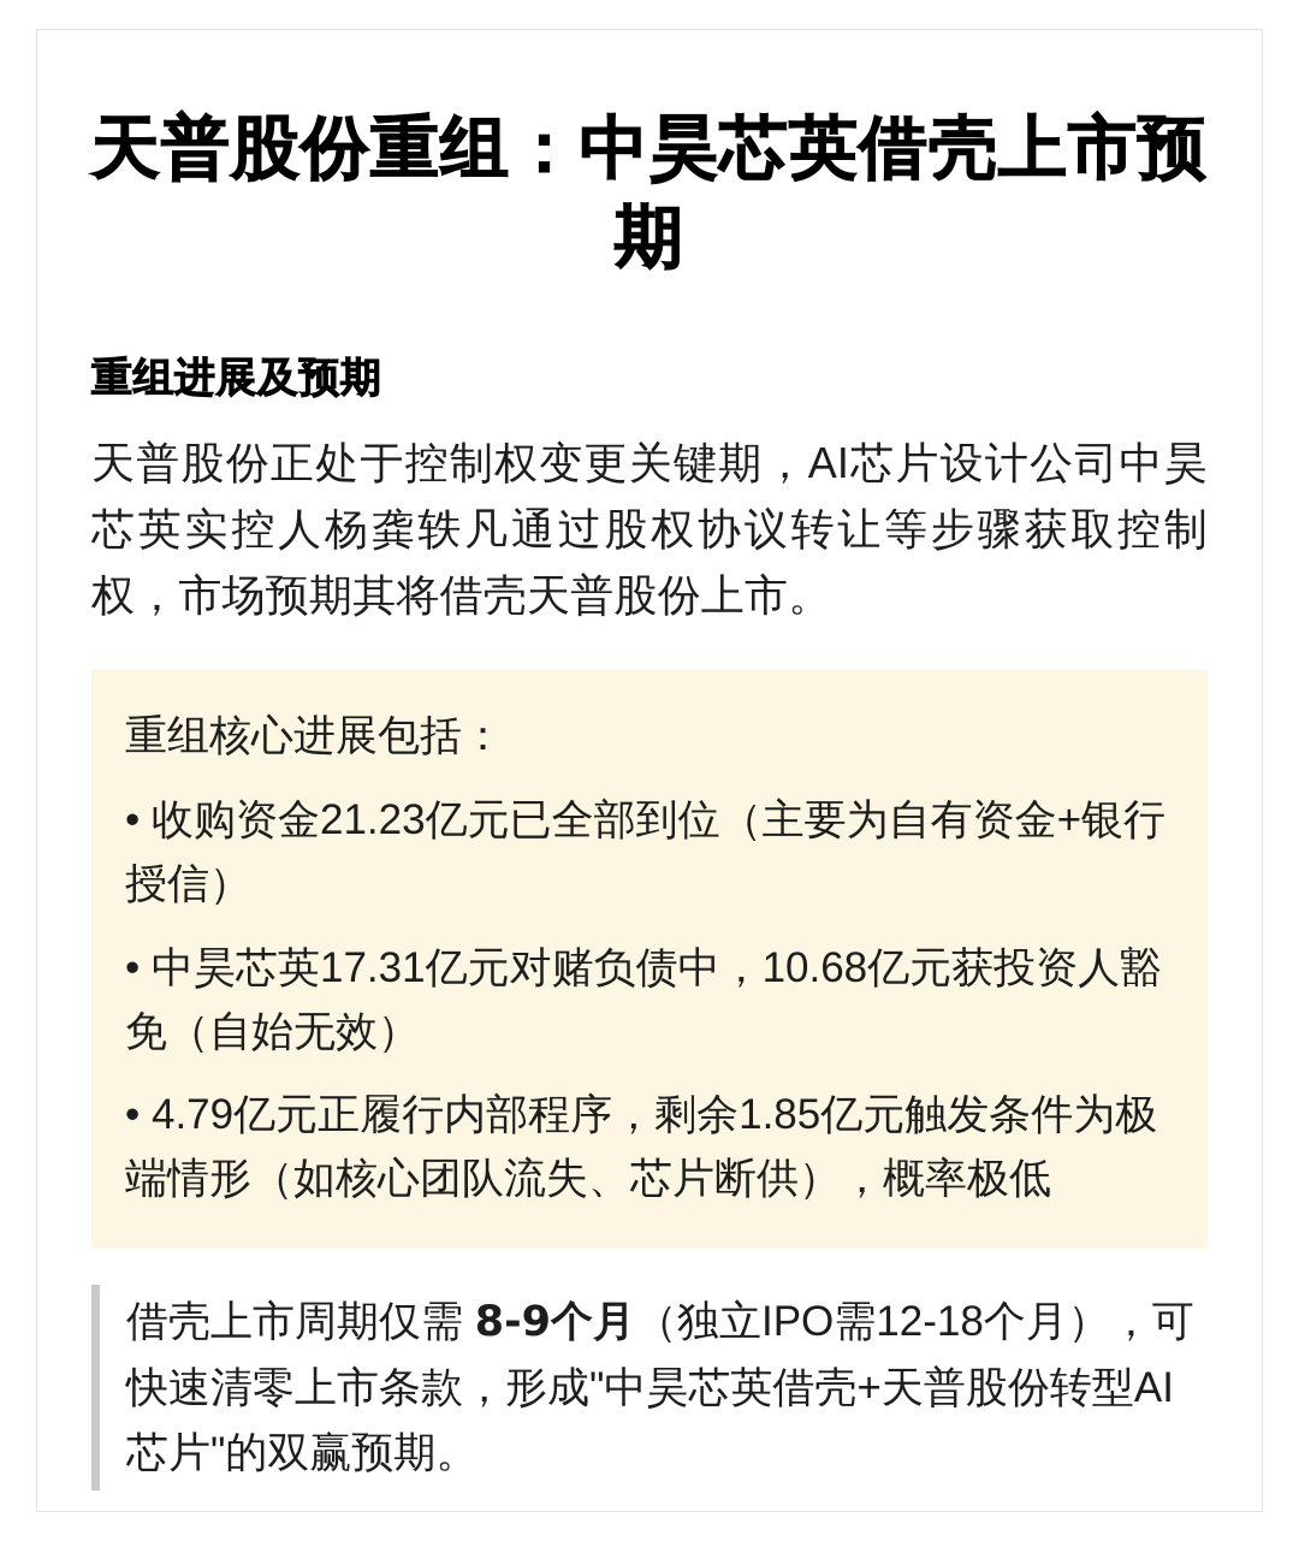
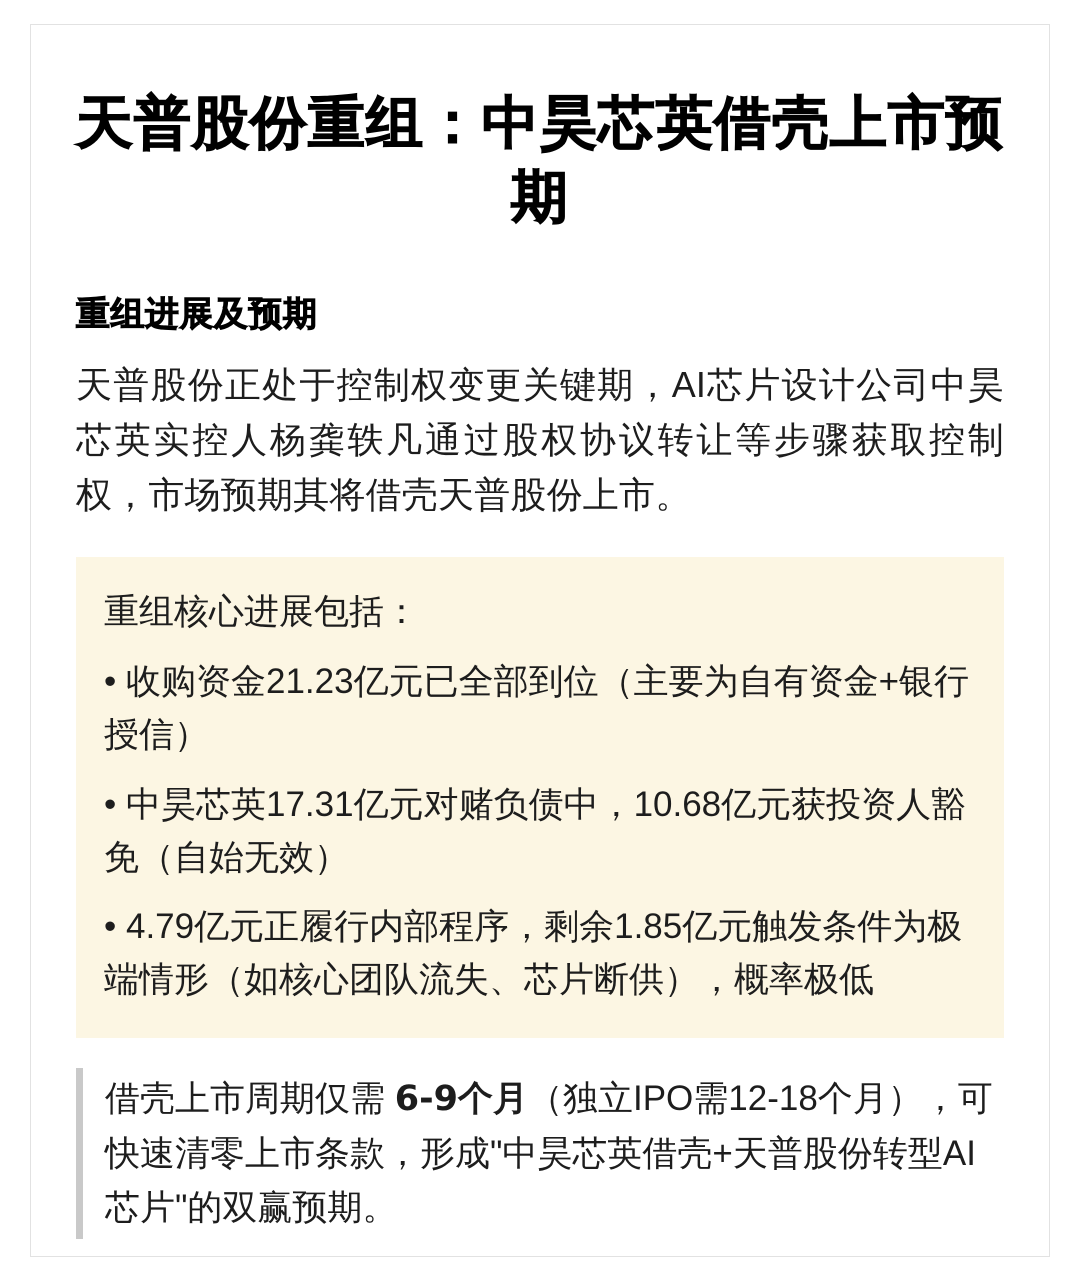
  天普股份重组：中昊芯英借壳上市预期
  重组进展及预期
  天普股份正处于控制权变更关键期，AI芯片设计公司中昊芯英实控人杨龚轶凡通过股权协议转让等步骤获取控制权，市场预期其将借壳天普股份上市。
  重组核心进展包括：
  • 收购资金21.23亿元已全部到位（主要为自有资金+银行授信）
  • 中昊芯英17.31亿元对赌负债中，10.68亿元获投资人豁免（自始无效）
  • 4.79亿元正履行内部程序，剩余1.85亿元触发条件为极端情形（如核心团队流失、芯片断供），概率极低
- 借壳上市周期仅需 8-9个月（独立IPO需12-18个月），可快速清零上市条款，形成"中昊芯英借壳+天普股份转型AI芯片"的双赢预期。
+ 借壳上市周期仅需 6-9个月（独立IPO需12-18个月），可快速清零上市条款，形成"中昊芯英借壳+天普股份转型AI芯片"的双赢预期。
